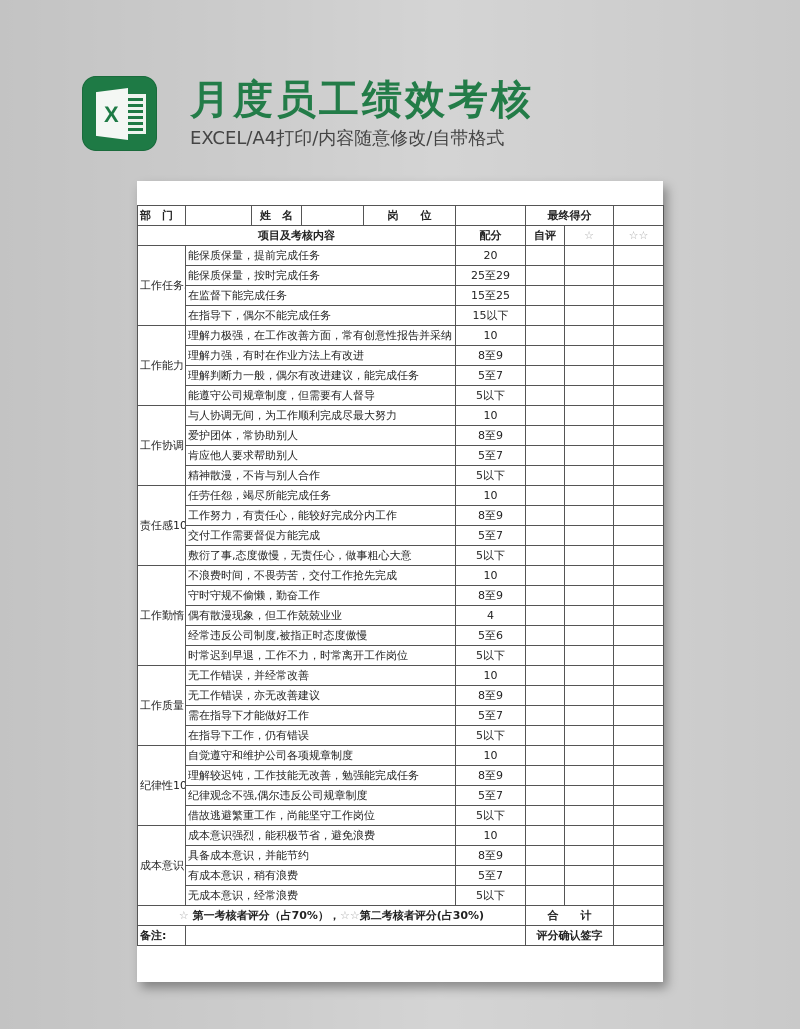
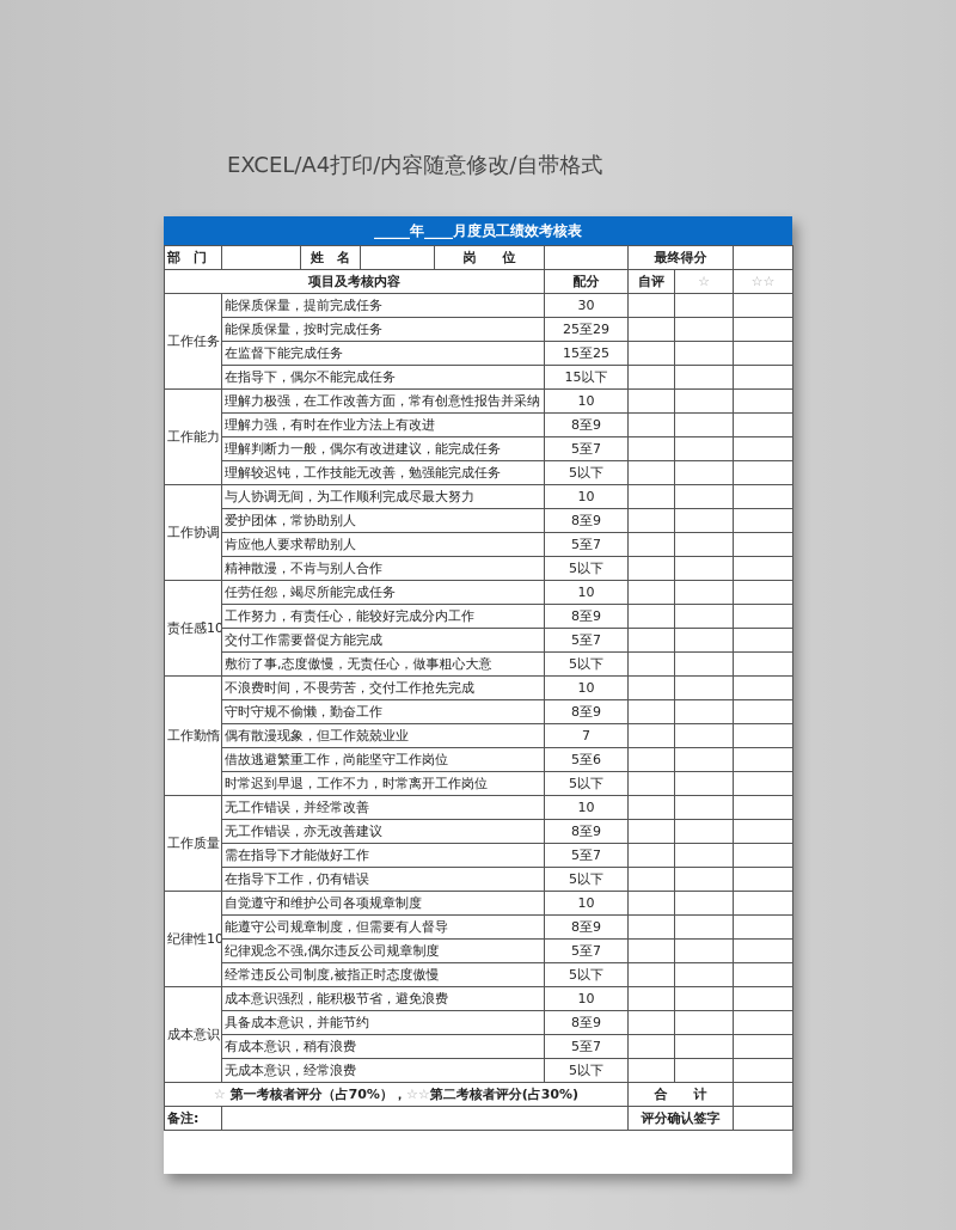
- X
- 月度员工绩效考核
  EXCEL/A4打印/内容随意修改/自带格式
+ _____年____月度员工绩效考核表
  部 门		姓 名		岗 位		最终得分
  项目及考核内容	配分	自评	☆	☆☆
- 工作任务	能保质保量，提前完成任务	20
+ 工作任务	能保质保量，提前完成任务	30
  能保质保量，按时完成任务	25至29
  在监督下能完成任务	15至25
  在指导下，偶尔不能完成任务	15以下
  工作能力	理解力极强，在工作改善方面，常有创意性报告并采纳	10
  理解力强，有时在作业方法上有改进	8至9
  理解判断力一般，偶尔有改进建议，能完成任务	5至7
- 能遵守公司规章制度，但需要有人督导	5以下
+ 理解较迟钝，工作技能无改善，勉强能完成任务	5以下
  工作协调	与人协调无间，为工作顺利完成尽最大努力	10
  爱护团体，常协助别人	8至9
  肯应他人要求帮助别人	5至7
  精神散漫，不肯与别人合作	5以下
  责任感10	任劳任怨，竭尽所能完成任务	10
  工作努力，有责任心，能较好完成分内工作	8至9
  交付工作需要督促方能完成	5至7
  敷衍了事,态度傲慢，无责任心，做事粗心大意	5以下
  工作勤惰	不浪费时间，不畏劳苦，交付工作抢先完成	10
  守时守规不偷懒，勤奋工作	8至9
- 偶有散漫现象，但工作兢兢业业	4
+ 偶有散漫现象，但工作兢兢业业	7
- 经常违反公司制度,被指正时态度傲慢	5至6
+ 借故逃避繁重工作，尚能坚守工作岗位	5至6
  时常迟到早退，工作不力，时常离开工作岗位	5以下
  工作质量	无工作错误，并经常改善	10
  无工作错误，亦无改善建议	8至9
  需在指导下才能做好工作	5至7
  在指导下工作，仍有错误	5以下
  纪律性10	自觉遵守和维护公司各项规章制度	10
- 理解较迟钝，工作技能无改善，勉强能完成任务	8至9
+ 能遵守公司规章制度，但需要有人督导	8至9
  纪律观念不强,偶尔违反公司规章制度	5至7
- 借故逃避繁重工作，尚能坚守工作岗位	5以下
+ 经常违反公司制度,被指正时态度傲慢	5以下
  成本意识	成本意识强烈，能积极节省，避免浪费	10
  具备成本意识，并能节约	8至9
  有成本意识，稍有浪费	5至7
  无成本意识，经常浪费	5以下
  ☆ 第一考核者评分（占70%），☆☆第二考核者评分(占30%)	合 计
  备注:		评分确认签字
